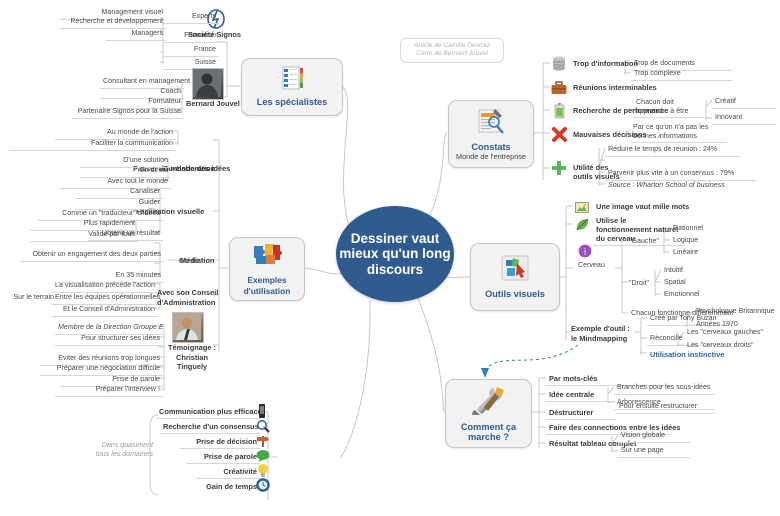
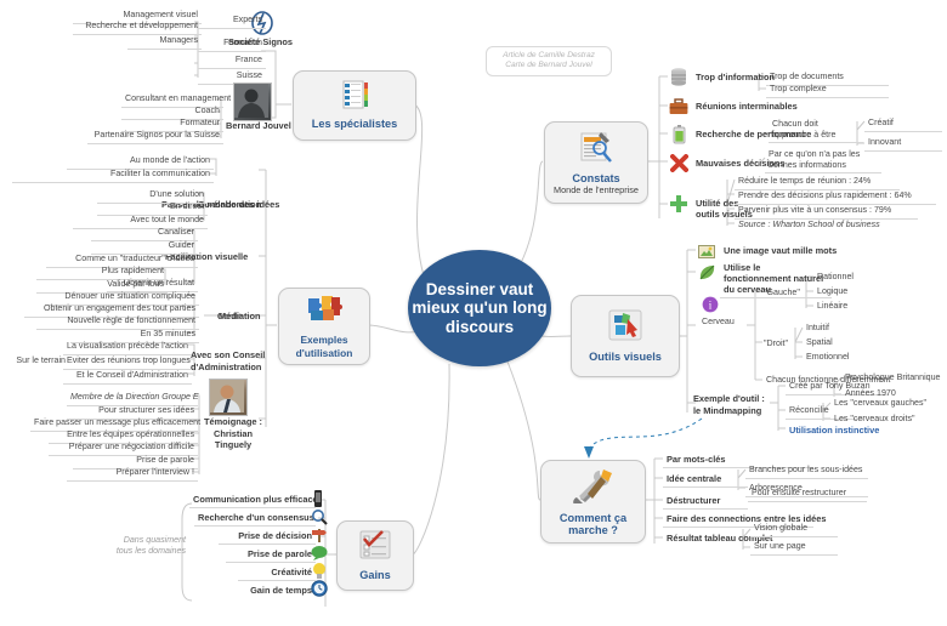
  Dessiner vaut mieux qu'un long discours
  Les spécialistes
  Société Signos
  Management visuel
  Recherche et développement
  Experts
  Managers
  Formation
  France
  Suisse
  Bernard Jouvel
  Consultant en management
  Coach
  Formateur
  Partenaire Signos pour la Suisse
  Exemples
  d'utilisation
  Passer du monde des idées
  Au monde de l'action
  Faciliter la communication
  Co-élaboration
  D'une solution
  En direct
  Avec tout le monde
  Facilitation visuelle
  Canaliser
  Guider
  Comme un "traducteur" d'idées
  Obtenir un résultat
  Plus rapidement
  Validé par tous
  Médiation
  Conflit
+ Dénouer une situation compliquée
- Obtenir un engagement des deux parties
+ Obtenir un engagement des tout parties
+ Nouvelle règle de fonctionnement
  En 35 minutes
  Avec son Conseil d'Administration
  La visualisation précède l'action
- Entre les équipes opérationnelles
+ Eviter des réunions trop longues
  Et le Conseil d'Administration
  Sur le terrain
  Témoignage : Christian Tinguely
  Membre de la Direction Groupe E
  Pour structurer ses idées
+ Faire passer un message plus efficacement
- Eviter des réunions trop longues
+ Entre les équipes opérationnelles
  Préparer une négociation difficile
  Prise de parole
  Préparer l'interview !
+ Gains
  Dans quasiment
  tous les domaines
  Communication plus efficac
  Recherche d'un consensus
  Prise de décision
  Prise de parole
  Créativité
  Gain de temps
  Constats
  Monde de l'entreprise
  Trop d'information
  Trop de documents
  Trop complexe
  Réunions interminables
  Recherche de performance
  Chacun doit apprendre à être
  Créatif
  Innovant
  Mauvaises décisions
  Par ce qu'on n'a pas les bonnes informations
  Utilité des outils visuels
  Réduire le temps de réunion : 24%
+ Prendre des décisions plus rapidement : 64%
  Parvenir plus vite à un consensus : 79%
  Source : Wharton School of business
  Outils visuels
  Une image vaut mille mots
  Utilise le fonctionnement naturel du cerveau
  i
  Cerveau
  "Gauche"
  Rationnel
  Logique
  Linéaire
  "Droit"
  Intuitif
  Spatial
  Emotionnel
  Chacun fonctionne différemment
  Exemple d'outil :
  le Mindmapping
  Créé par Tony Buzan
  Psychologue Britannique
  Années 1970
  Réconcilie
  Les "cerveaux gauches"
  Les "cerveaux droits"
  Utilisation instinctive
  Comment ça
  marche ?
  Par mots-clés
  Idée centrale
  Branches pour les sous-idées
  Arborescence
  Déstructurer
  Pour ensuite restructurer
  Faire des connections entre les idées
  Résultat tableau complet
  Vision globale
  Sur une page
